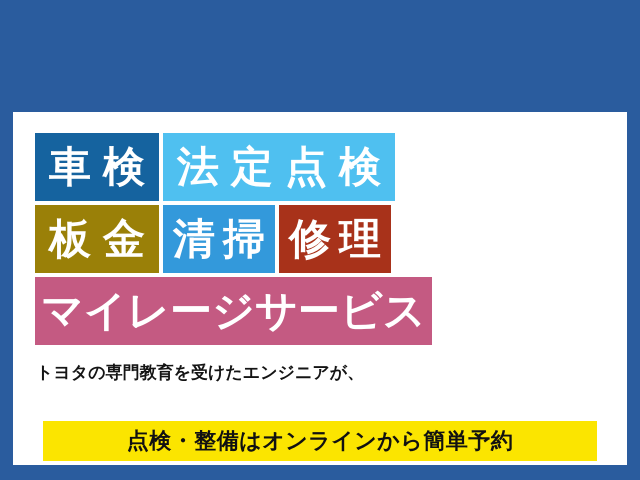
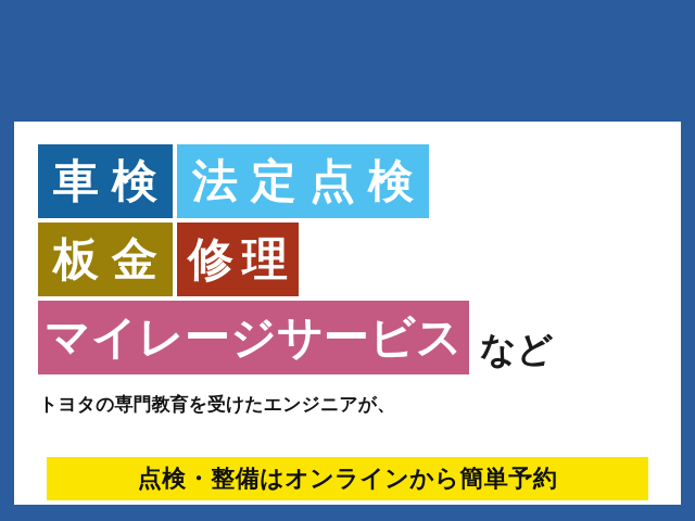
  車検
  法定点検
  板金
- 清掃
  修理
  マイレージサービス
+ など
  トヨタの専門教育を受けたエンジニアが、
  点検・整備はオンラインから簡単予約
